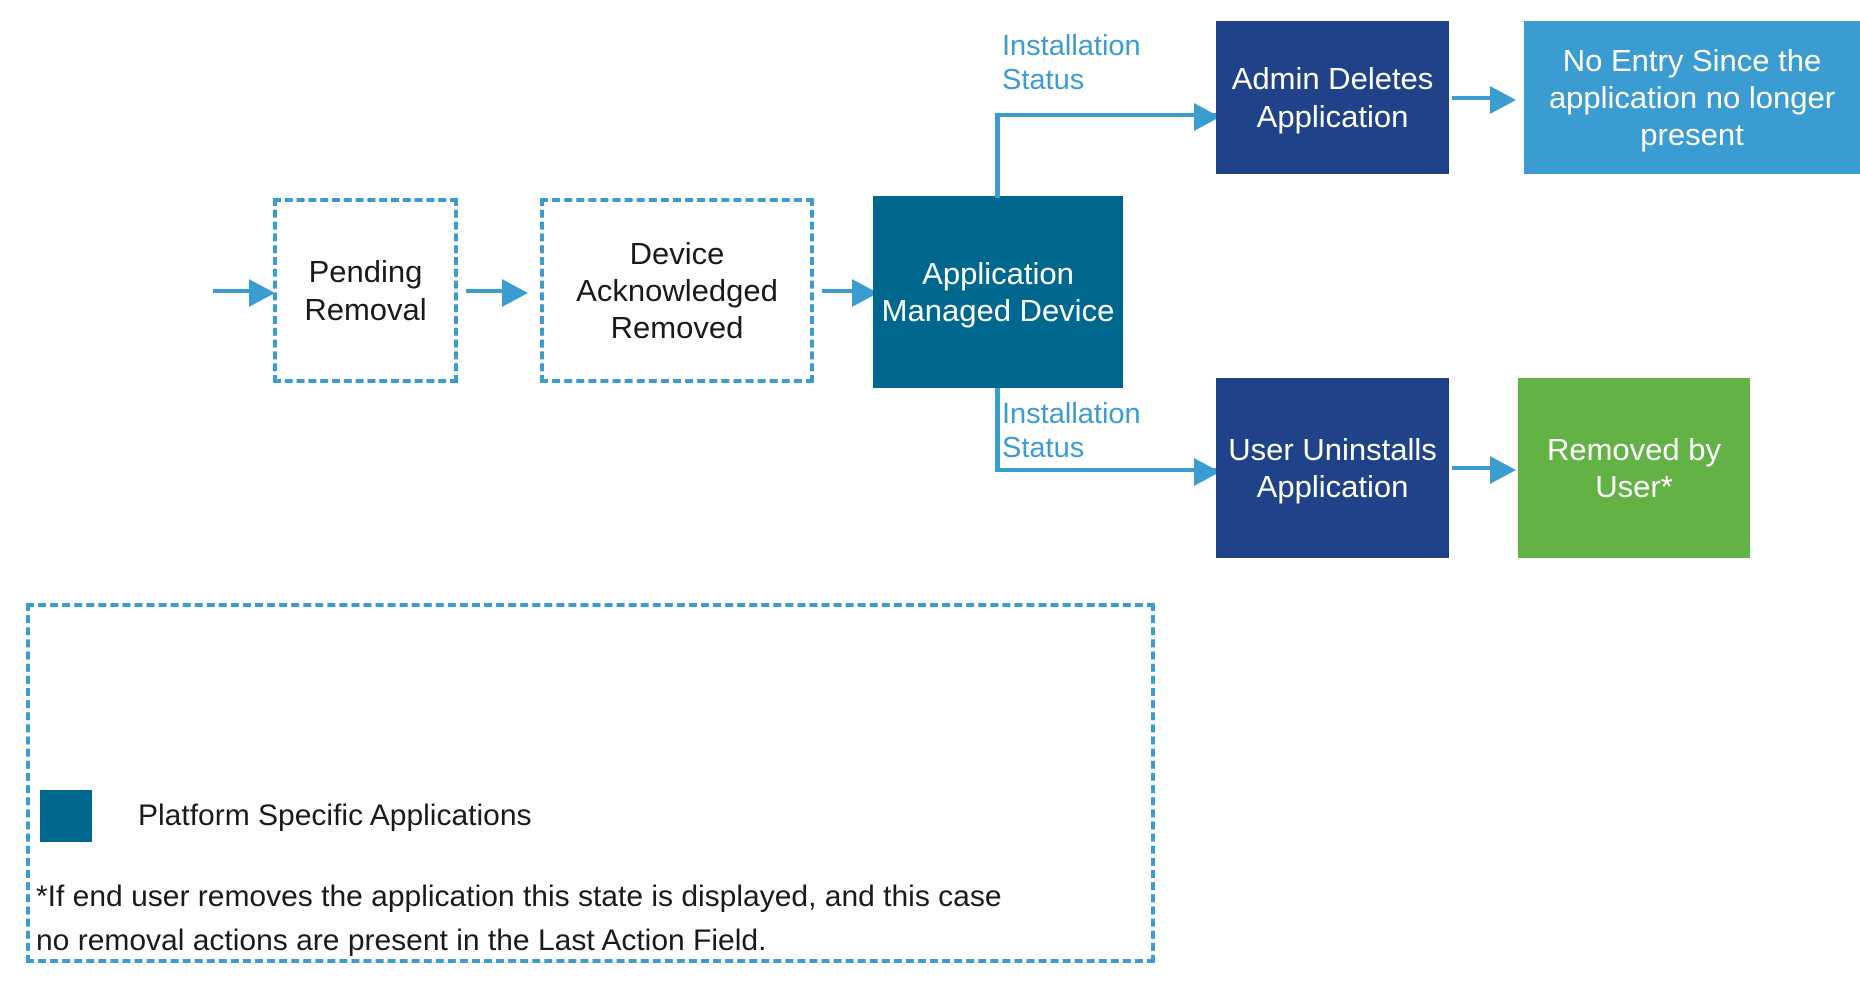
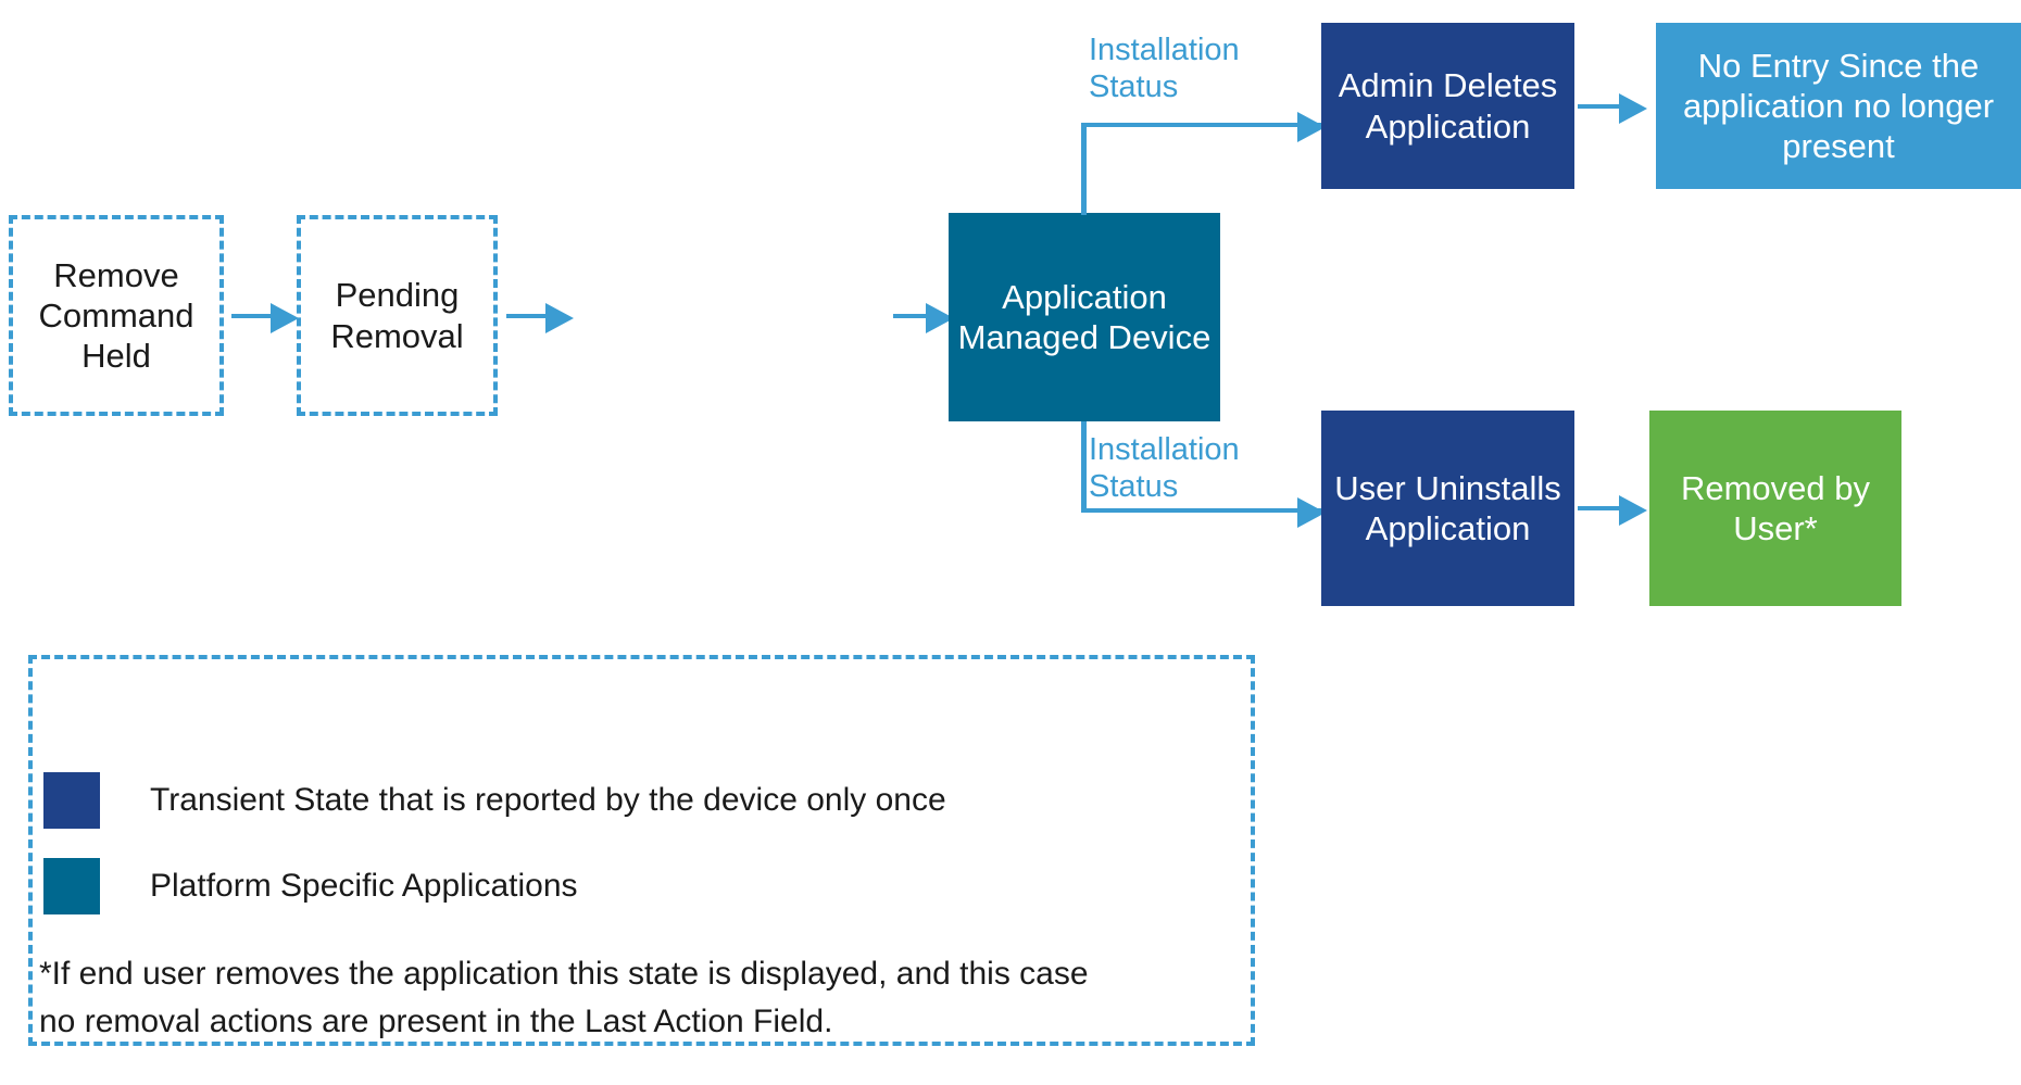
+ Remove Command Held
  Pending Removal
- Device Acknowledged Removed
  Application Managed Device
  Installation
  Status
  Admin Deletes Application
  No Entry Since the application no longer present
  Installation
  Status
  User Uninstalls Application
  Removed by User*
+ Transient State that is reported by the device only once
  Platform Specific Applications
  *If end user removes the application this state is displayed, and this case
  no removal actions are present in the Last Action Field.
